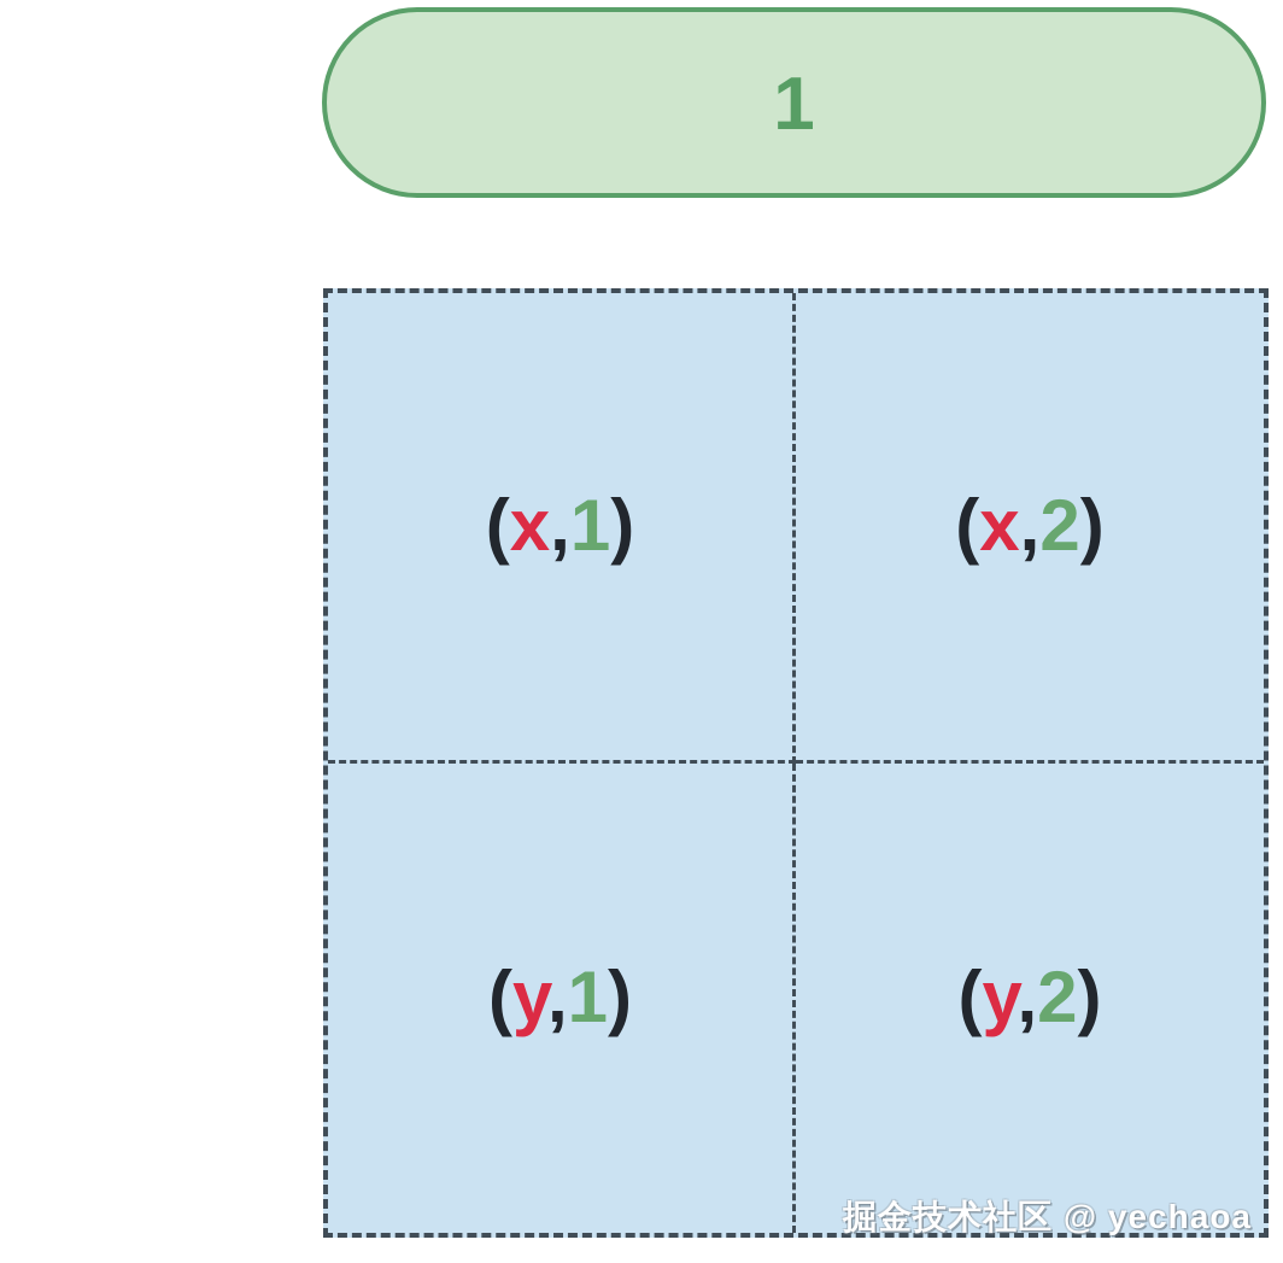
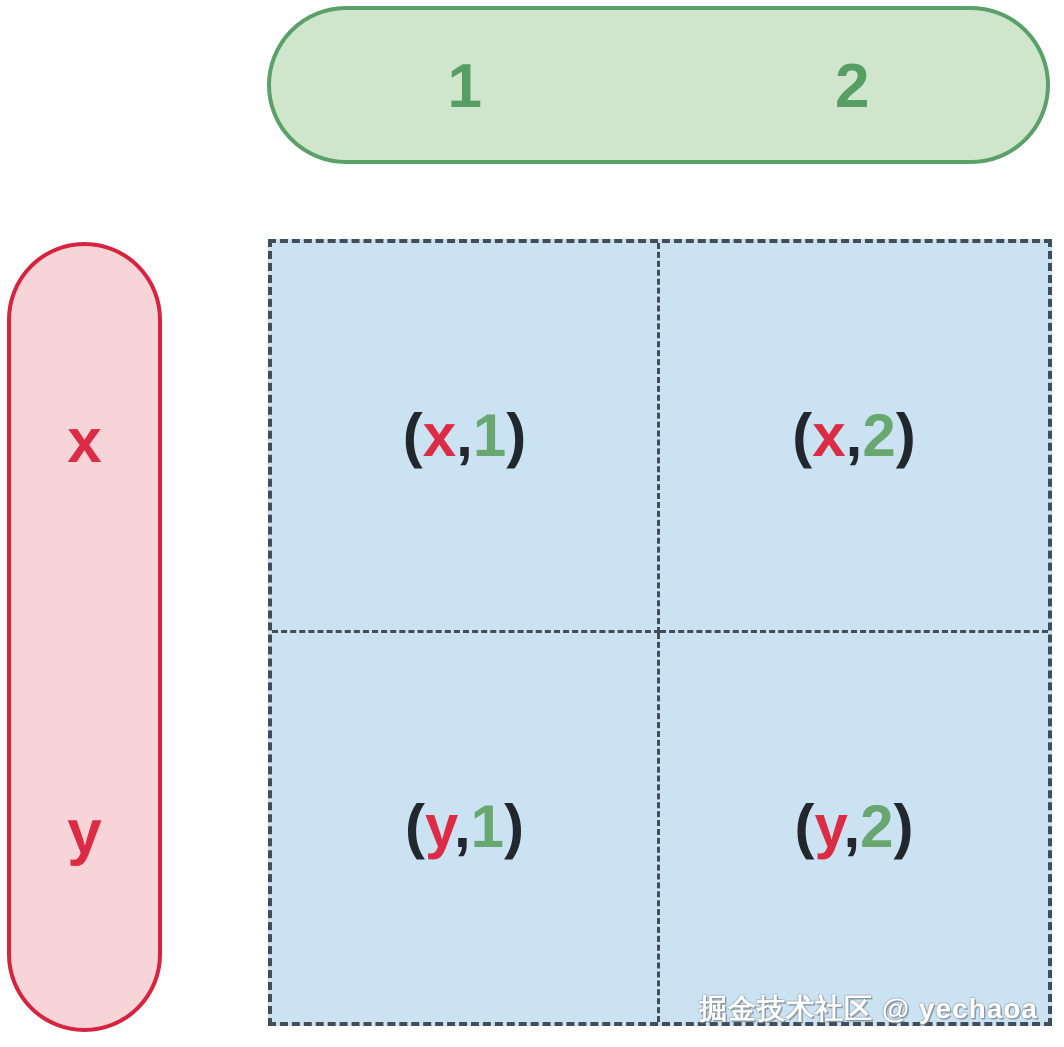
  1
+ 2
+ x
+ y
  (x,1)
  (x,2)
  (y,1)
  (y,2)
  掘金技术社区 @ yechaoa
